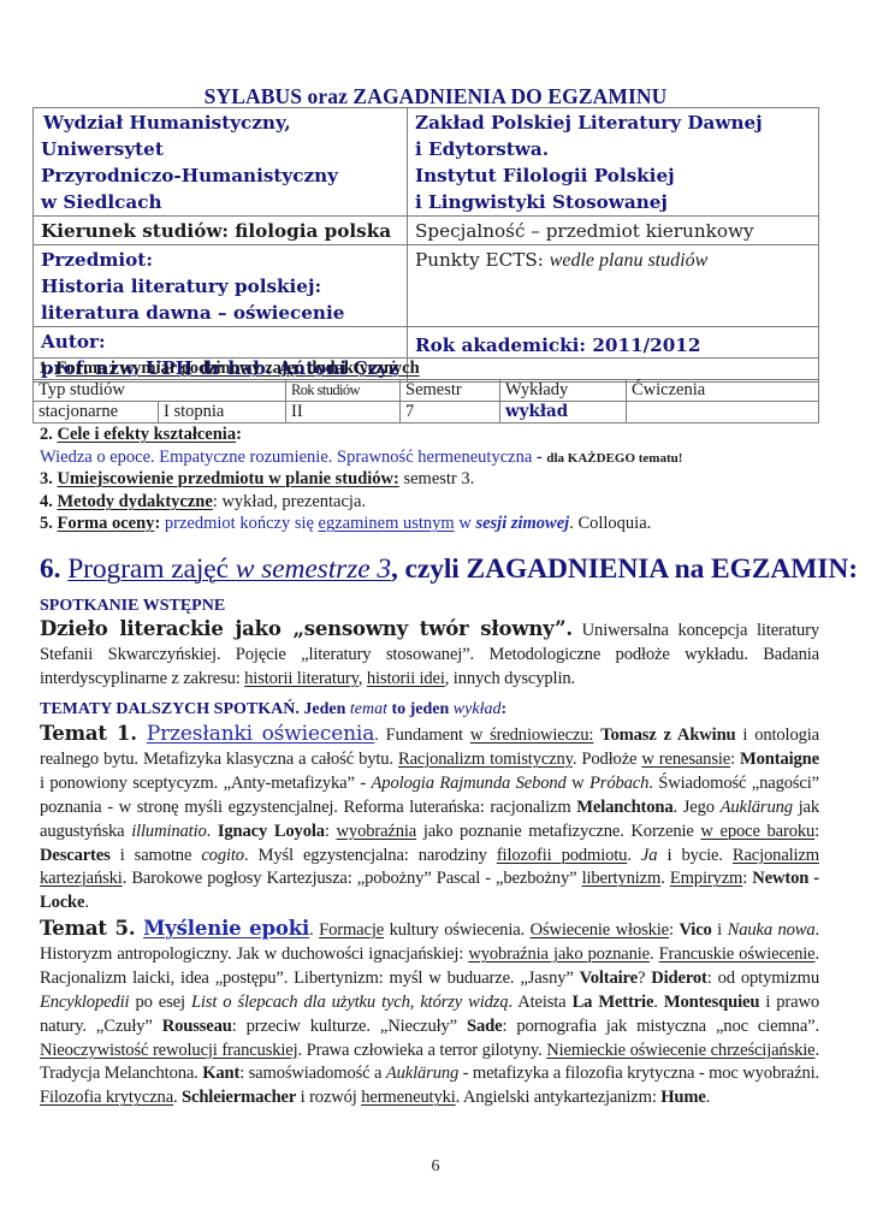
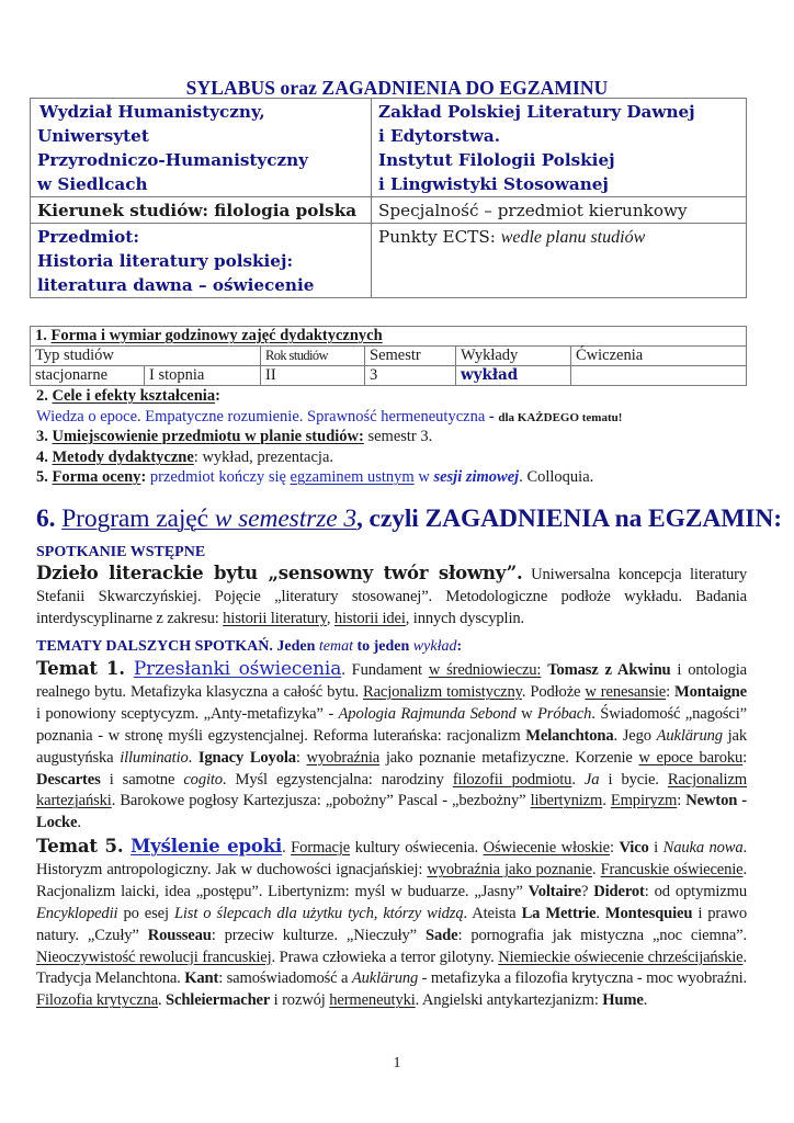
  SYLABUS oraz ZAGADNIENIA DO EGZAMINU
  Wydział Humanistyczny, Uniwersytet Przyrodniczo-Humanistyczny w Siedlcach	Zakład Polskiej Literatury Dawnej i Edytorstwa. Instytut Filologii Polskiej i Lingwistyki Stosowanej
  Kierunek studiów: filologia polska	Specjalność – przedmiot kierunkowy
  Przedmiot: Historia literatury polskiej: literatura dawna – oświecenie	Punkty ECTS: wedle planu studiów
- Autor: prof. nzw. UPH dr hab. Antoni Czyż	Rok akademicki: 2011/2012
  1. Forma i wymiar godzinowy zajęć dydaktycznych
  Typ studiów	Rok studiów	Semestr	Wykłady	Ćwiczenia
- stacjonarne	I stopnia	II	7	wykład
+ stacjonarne	I stopnia	II	3	wykład
  2. Cele i efekty kształcenia:
  Wiedza o epoce. Empatyczne rozumienie. Sprawność hermeneutyczna - dla KAŻDEGO tematu!
  3. Umiejscowienie przedmiotu w planie studiów: semestr 3.
  4. Metody dydaktyczne: wykład, prezentacja.
  5. Forma oceny: przedmiot kończy się egzaminem ustnym w sesji zimowej. Colloquia.
  6. Program zajęć w semestrze 3, czyli ZAGADNIENIA na EGZAMIN:
  SPOTKANIE WSTĘPNE
- Dzieło literackie jako „sensowny twór słowny”. Uniwersalna koncepcja literatury Stefanii Skwarczyńskiej. Pojęcie „literatury stosowanej”. Metodologiczne podłoże wykładu. Badania interdyscyplinarne z zakresu: historii literatury, historii idei, innych dyscyplin.
+ Dzieło literackie bytu „sensowny twór słowny”. Uniwersalna koncepcja literatury Stefanii Skwarczyńskiej. Pojęcie „literatury stosowanej”. Metodologiczne podłoże wykładu. Badania interdyscyplinarne z zakresu: historii literatury, historii idei, innych dyscyplin.
  TEMATY DALSZYCH SPOTKAŃ. Jeden temat to jeden wykład:
  Temat 1. Przesłanki oświecenia. Fundament w średniowieczu: Tomasz z Akwinu i ontologia realnego bytu. Metafizyka klasyczna a całość bytu. Racjonalizm tomistyczny. Podłoże w renesansie: Montaigne i ponowiony sceptycyzm. „Anty-metafizyka” - Apologia Rajmunda Sebond w Próbach. Świadomość „nagości” poznania - w stronę myśli egzystencjalnej. Reforma luterańska: racjonalizm Melanchtona. Jego Auklärung jak augustyńska illuminatio. Ignacy Loyola: wyobraźnia jako poznanie metafizyczne. Korzenie w epoce baroku: Descartes i samotne cogito. Myśl egzystencjalna: narodziny filozofii podmiotu. Ja i bycie. Racjonalizm kartezjański. Barokowe pogłosy Kartezjusza: „pobożny” Pascal - „bezbożny” libertynizm. Empiryzm: Newton - Locke.
  Temat 5. Myślenie epoki. Formacje kultury oświecenia. Oświecenie włoskie: Vico i Nauka nowa. Historyzm antropologiczny. Jak w duchowości ignacjańskiej: wyobraźnia jako poznanie. Francuskie oświecenie. Racjonalizm laicki, idea „postępu”. Libertynizm: myśl w buduarze. „Jasny” Voltaire? Diderot: od optymizmu Encyklopedii po esej List o ślepcach dla użytku tych, którzy widzą. Ateista La Mettrie. Montesquieu i prawo natury. „Czuły” Rousseau: przeciw kulturze. „Nieczuły” Sade: pornografia jak mistyczna „noc ciemna”. Nieoczywistość rewolucji francuskiej. Prawa człowieka a terror gilotyny. Niemieckie oświecenie chrześcijańskie. Tradycja Melanchtona. Kant: samoświadomość a Auklärung - metafizyka a filozofia krytyczna - moc wyobraźni. Filozofia krytyczna. Schleiermacher i rozwój hermeneutyki. Angielski antykartezjanizm: Hume.
- 6
+ 1
